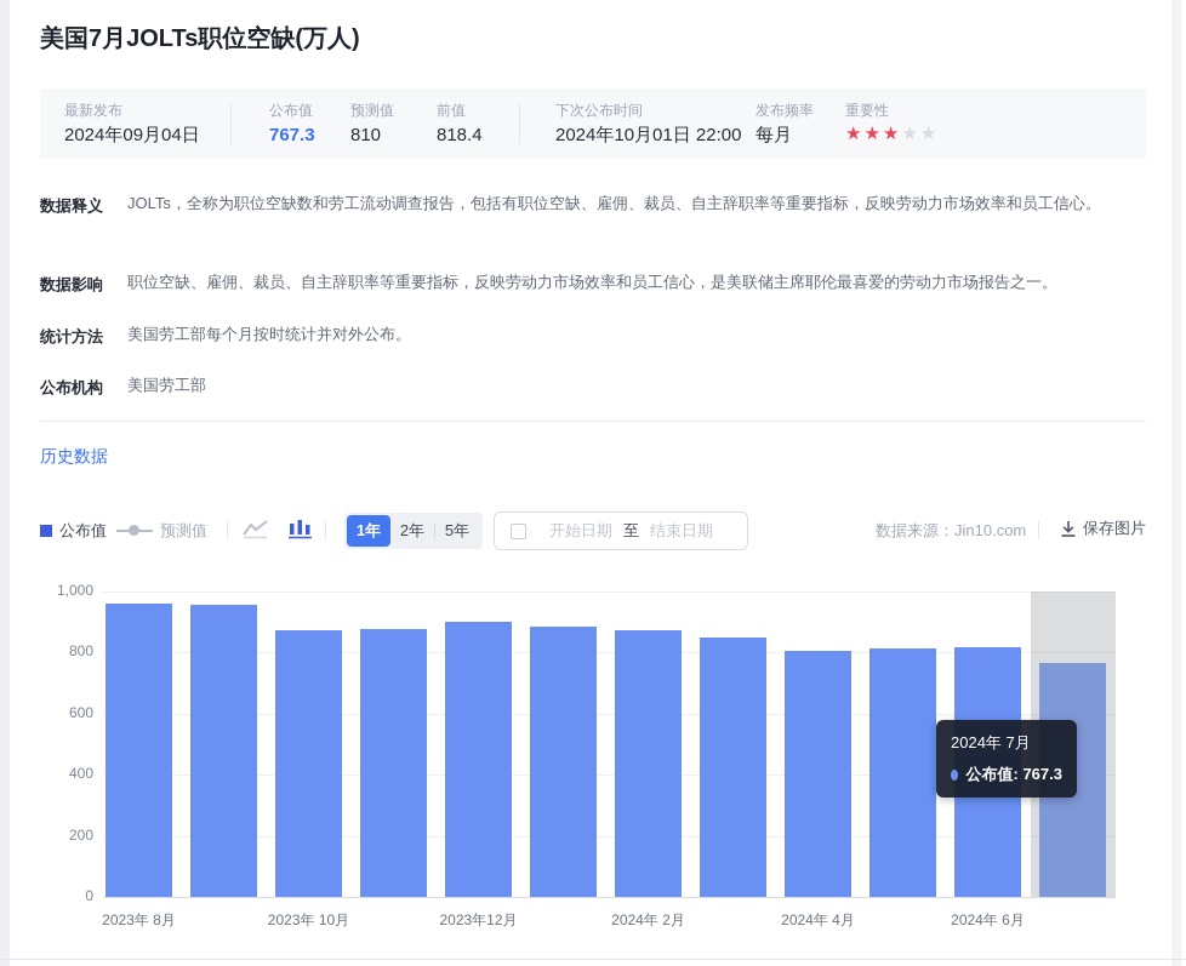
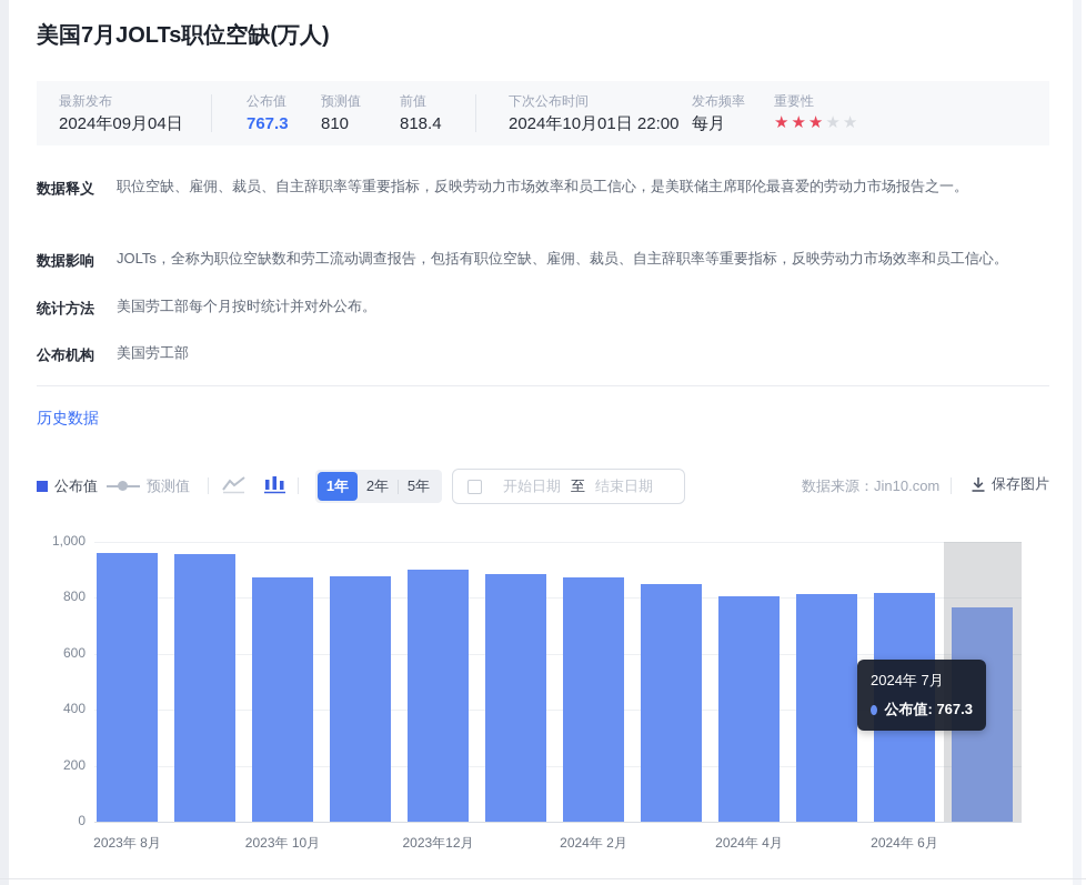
  美国7月JOLTs职位空缺(万人)
  最新发布
  2024年09月04日
  公布值
  767.3
  预测值
  810
  前值
  818.4
  下次公布时间
  2024年10月01日 22:00
  发布频率
  每月
  重要性
  ★★★★★
  数据释义
- JOLTs，全称为职位空缺数和劳工流动调查报告，包括有职位空缺、雇佣、裁员、自主辞职率等重要指标，反映劳动力市场效率和员工信心。
+ 职位空缺、雇佣、裁员、自主辞职率等重要指标，反映劳动力市场效率和员工信心，是美联储主席耶伦最喜爱的劳动力市场报告之一。
  数据影响
- 职位空缺、雇佣、裁员、自主辞职率等重要指标，反映劳动力市场效率和员工信心，是美联储主席耶伦最喜爱的劳动力市场报告之一。
+ JOLTs，全称为职位空缺数和劳工流动调查报告，包括有职位空缺、雇佣、裁员、自主辞职率等重要指标，反映劳动力市场效率和员工信心。
  统计方法
  美国劳工部每个月按时统计并对外公布。
  公布机构
  美国劳工部
  历史数据
  公布值
  预测值
  1年
  2年
  5年
  开始日期
  至
  结束日期
  数据来源：Jin10.com
  保存图片
  1,000
  800
  600
  400
  200
  0
  2023年 8月
  2023年 10月
  2023年12月
  2024年 2月
  2024年 4月
  2024年 6月
  2024年 7月
  公布值: 767.3
